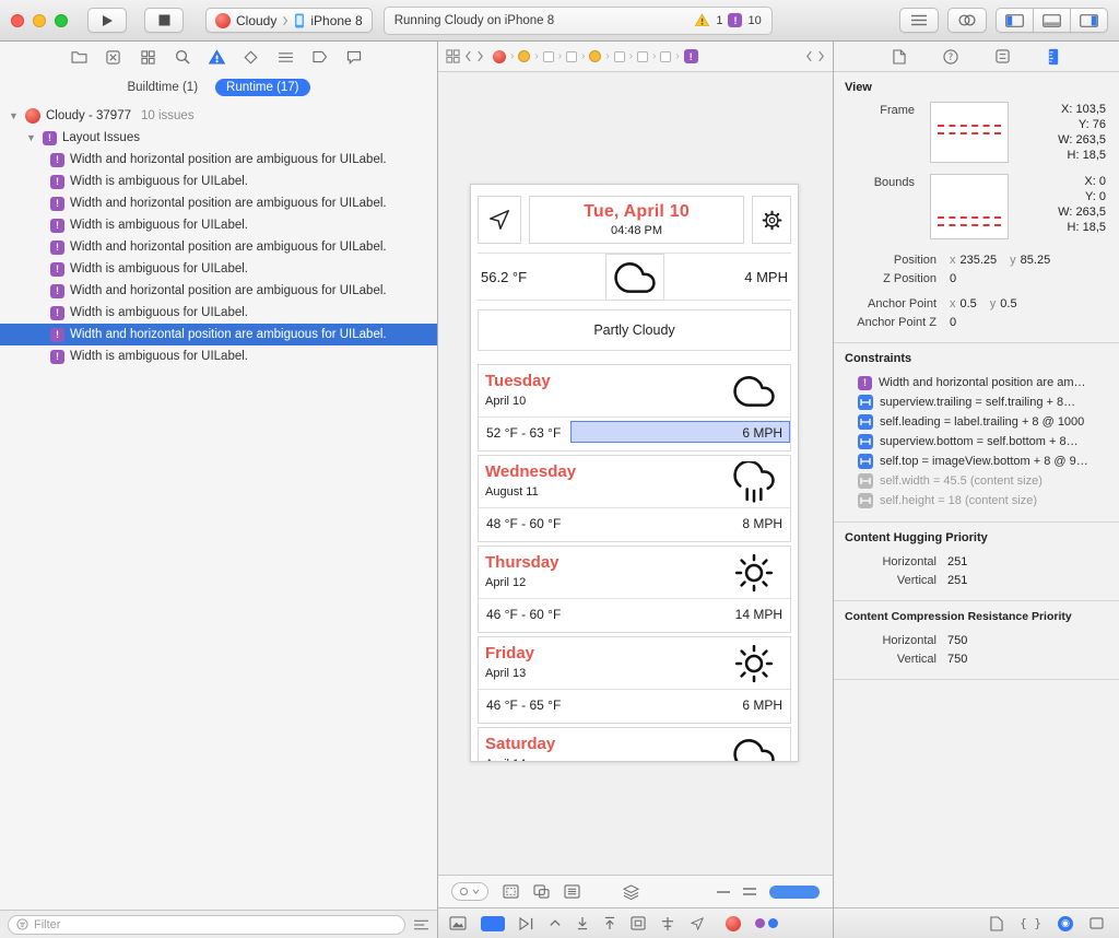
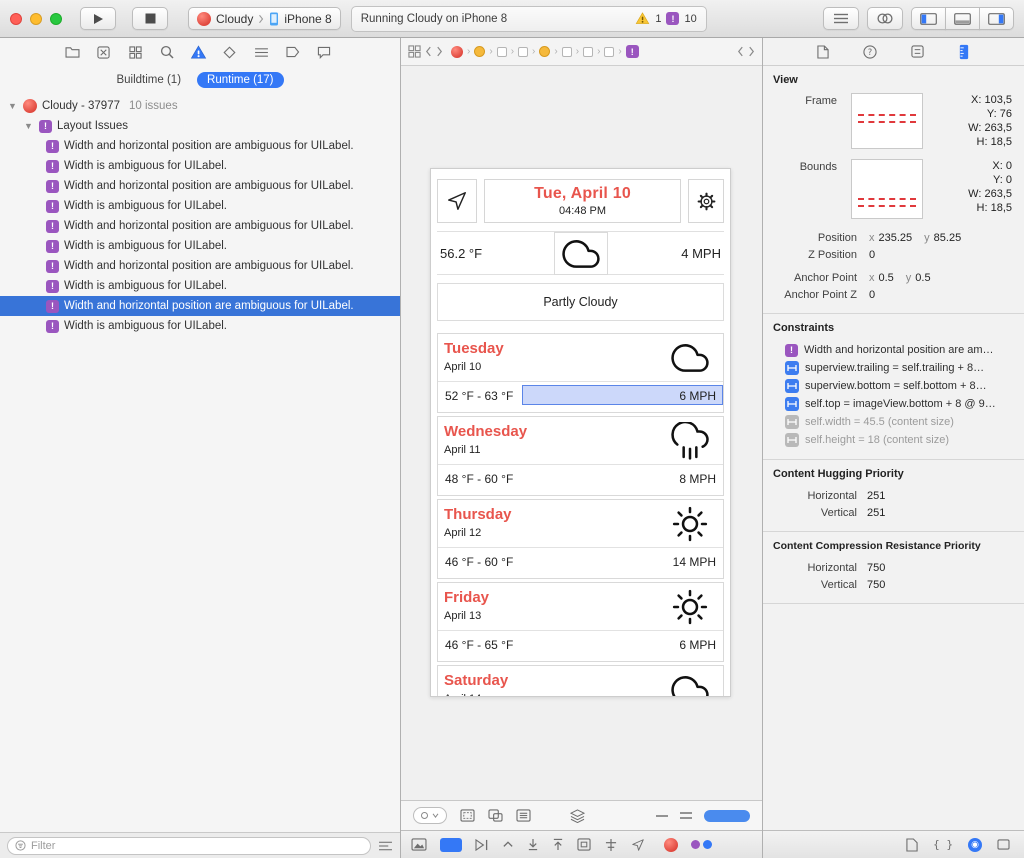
  Cloudy
  iPhone 8
  Running Cloudy on iPhone 8
  1
  10
  Buildtime (1)
  Runtime (17)
  ▼
  Cloudy - 37977
  10 issues
  ▼
  Layout Issues
  Width and horizontal position are ambiguous for UILabel.
  Width is ambiguous for UILabel.
  Width and horizontal position are ambiguous for UILabel.
  Width is ambiguous for UILabel.
  Width and horizontal position are ambiguous for UILabel.
  Width is ambiguous for UILabel.
  Width and horizontal position are ambiguous for UILabel.
  Width is ambiguous for UILabel.
  Width and horizontal position are ambiguous for UILabel.
  Width is ambiguous for UILabel.
  Filter
  ›
  ›
  ›
  ›
  ›
  ›
  ›
  ›
  Tue, April 10
  04:48 PM
  56.2 °F
  4 MPH
  Partly Cloudy
  Tuesday
  April 10
  52 °F - 63 °F
  6 MPH
  Wednesday
- August 11
+ April 11
  48 °F - 60 °F
  8 MPH
  Thursday
  April 12
  46 °F - 60 °F
  14 MPH
  Friday
  April 13
  46 °F - 65 °F
  6 MPH
  Saturday
  ?
  View
  Frame
  X: 103,5
  Y: 76
  W: 263,5
  H: 18,5
  Bounds
  X: 0
  Y: 0
  W: 263,5
  H: 18,5
  Position
  x
  235.25
  y
  85.25
  Z Position
  0
  Anchor Point
  x
  0.5
  y
  0.5
  Anchor Point Z
  0
  Constraints
  Width and horizontal position are am…
  superview.trailing = self.trailing + 8…
- self.leading = label.trailing + 8 @ 1000
  superview.bottom = self.bottom + 8…
  self.top = imageView.bottom + 8 @ 9…
  self.width = 45.5 (content size)
  self.height = 18 (content size)
  Content Hugging Priority
  Horizontal
  251
  Vertical
  251
  Content Compression Resistance Priority
  Horizontal
  750
  Vertical
  750
  { }
  ◉
